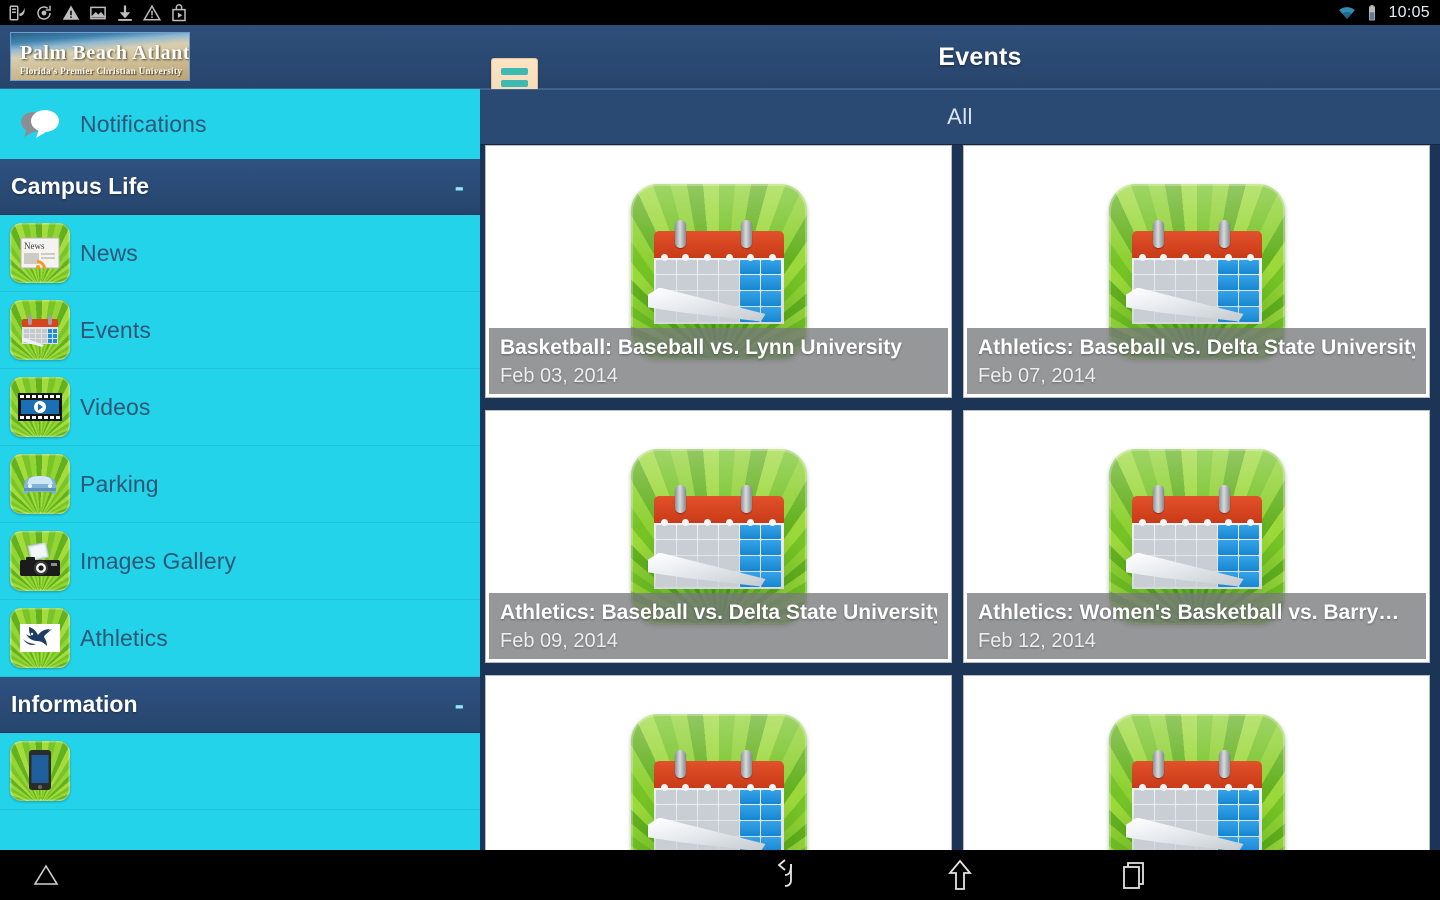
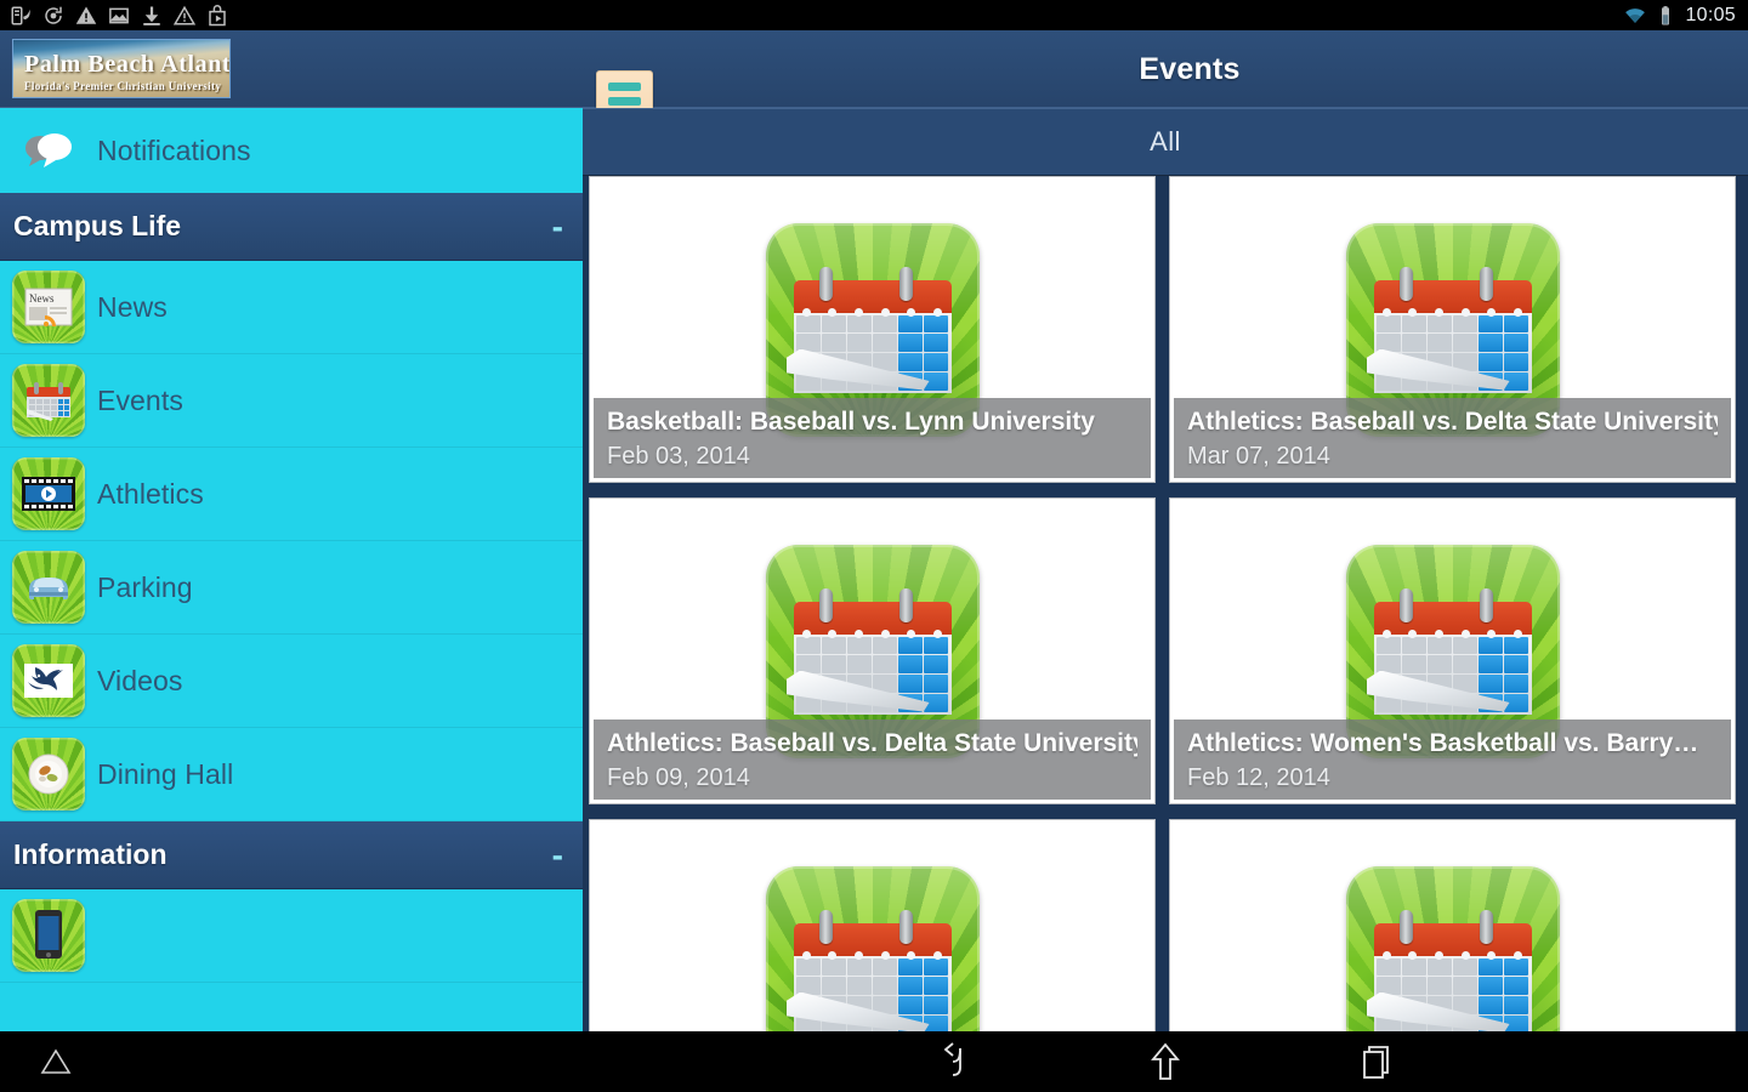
  10:05
  Palm Beach Atlant
  Florida's Premier Christian University
  Events
  All
  Basketball: Baseball vs. Lynn University
  Feb 03, 2014
  Athletics: Baseball vs. Delta State Universit
- Feb 07, 2014
+ Mar 07, 2014
  Athletics: Baseball vs. Delta State Universit
  Feb 09, 2014
  Athletics: Women's Basketball vs. Barry…
  Feb 12, 2014
  Notifications
  Campus Life
  -
  News
  News
  Events
- Videos
+ Athletics
  Parking
- Images Gallery
- Athletics
+ Videos
+ Dining Hall
  Information
  -
